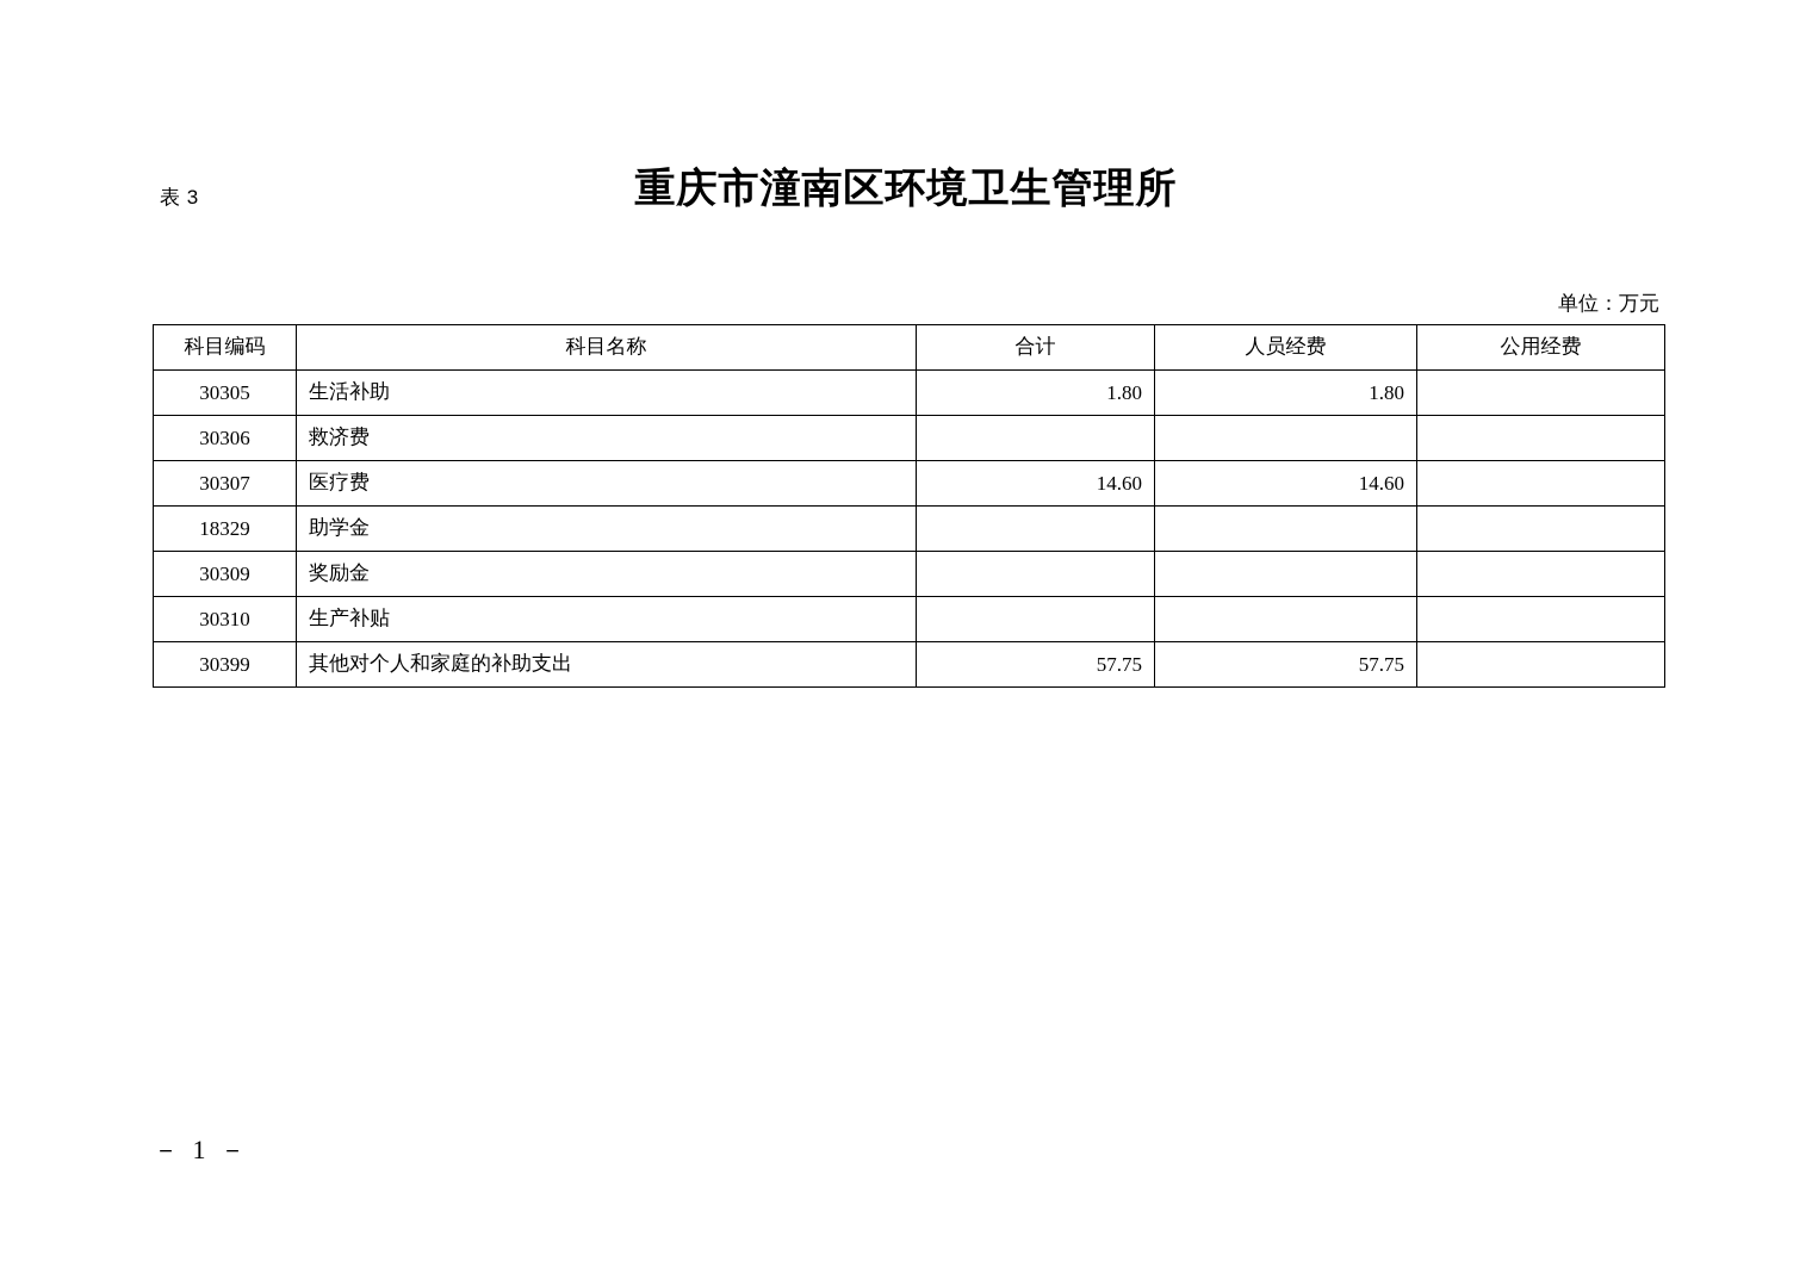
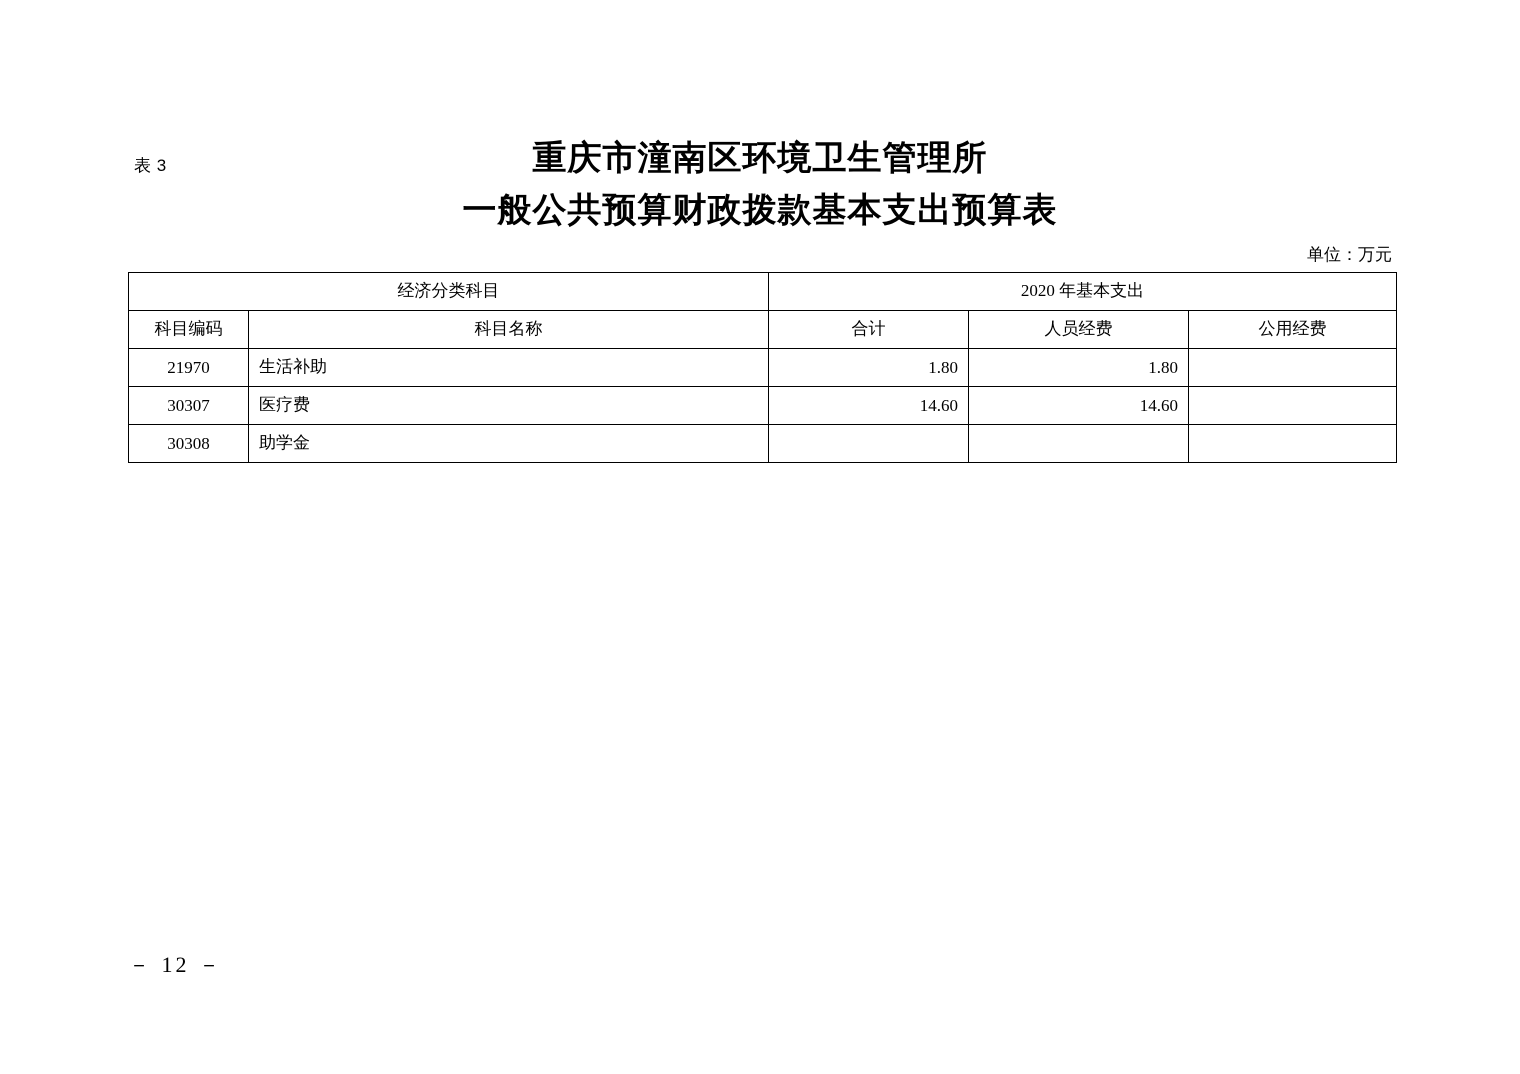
  表 3
  重庆市潼南区环境卫生管理所
+ 一般公共预算财政拨款基本支出预算表
  单位：万元
+ 经济分类科目	2020 年基本支出
  科目编码	科目名称	合计	人员经费	公用经费
- 30305	生活补助	1.80	1.80
+ 21970	生活补助	1.80	1.80
- 30306	救济费
  30307	医疗费	14.60	14.60
- 18329	助学金
+ 30308	助学金
- 30309	奖励金
- 30310	生产补贴
- 30399	其他对个人和家庭的补助支出	57.75	57.75
- － 1 －
+ － 12 －
